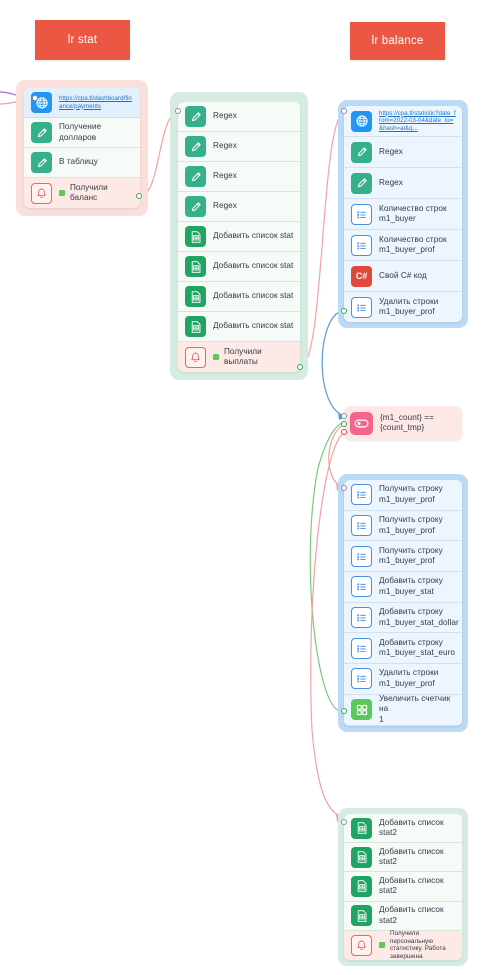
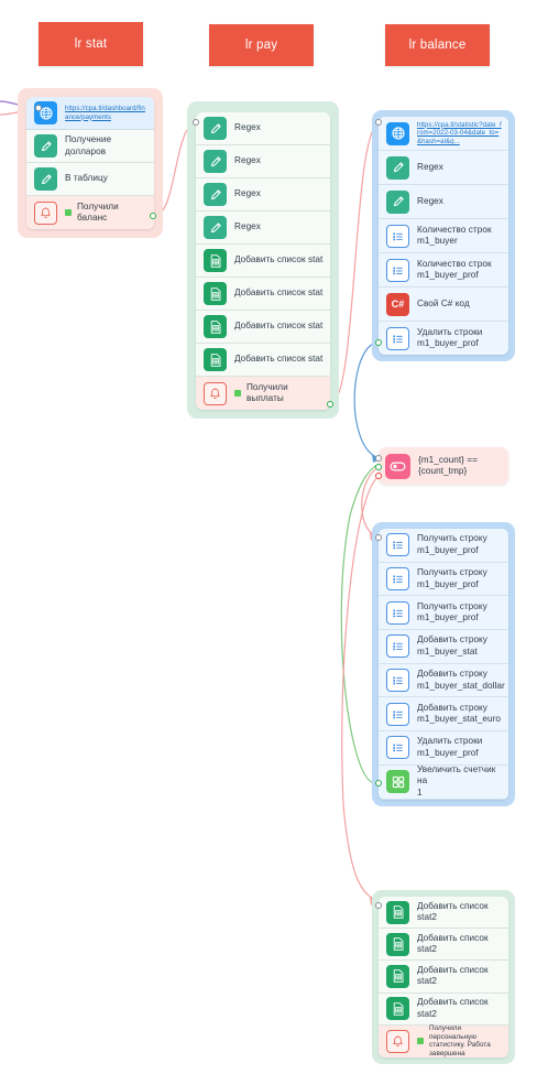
  lr stat
+ lr pay
  lr balance
  Получение долларов
  В таблицу
  Получили баланс
  Regex
  Regex
  Regex
  Regex
  Добавить список stat
  Добавить список stat
  Добавить список stat
  Добавить список stat
  Получили выплаты
  Regex
  Regex
  Количество строк
  m1_buyer
  Количество строк
  m1_buyer_prof
  C#
  Свой C# код
  Удалить строки
  m1_buyer_prof
  {m1_count} ==
  {count_tmp}
  Получить строку
  m1_buyer_prof
  Получить строку
  m1_buyer_prof
  Получить строку
  m1_buyer_prof
  Добавить строку
  m1_buyer_stat
  Добавить строку
  m1_buyer_stat_dollar
  Добавить строку
  m1_buyer_stat_euro
  Удалить строки
  m1_buyer_prof
  Увеличить счетчик на
  1
  Добавить список
  stat2
  Добавить список
  stat2
  Добавить список
  stat2
  Добавить список
  stat2
